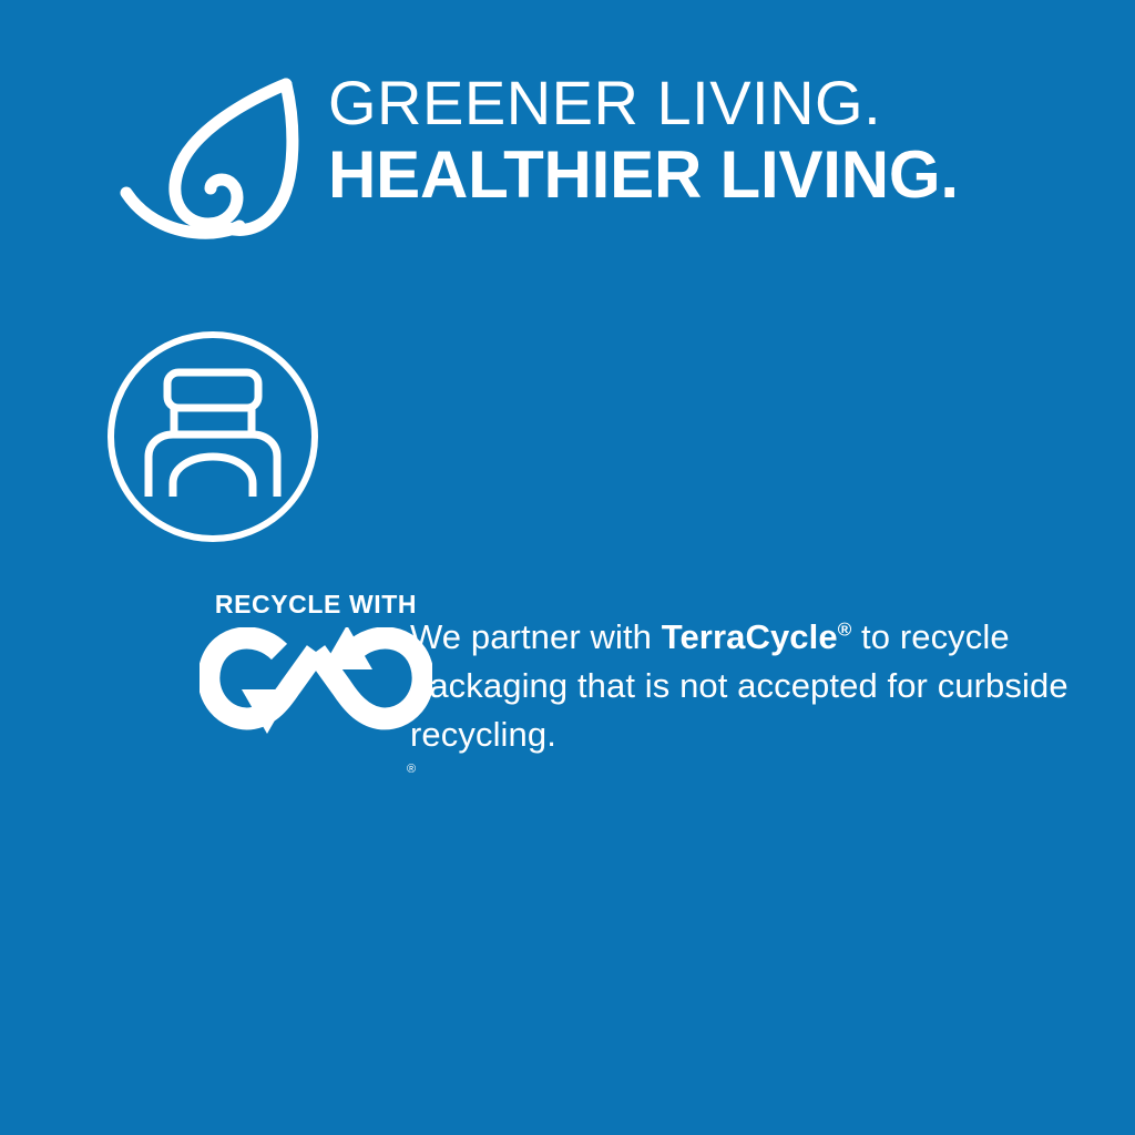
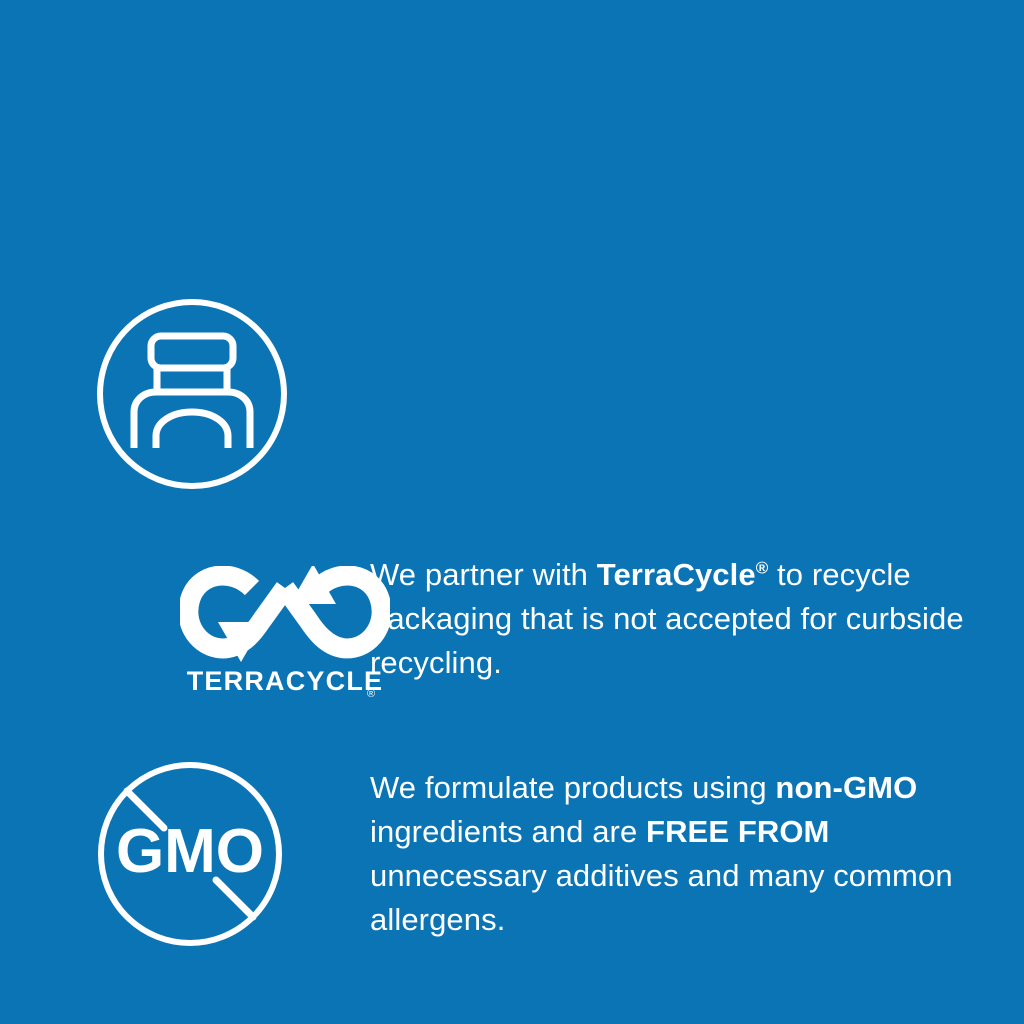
- GREENER LIVING.
- HEALTHIER LIVING.
- RECYCLE WITH
  ®
+ TERRACYCLE
  We partner with TerraCycle® to recycle packaging that is not accepted for curbside recycling.
+ GMO
+ We formulate products using non-GMO ingredients and are FREE FROM unnecessary additives and many common allergens.
